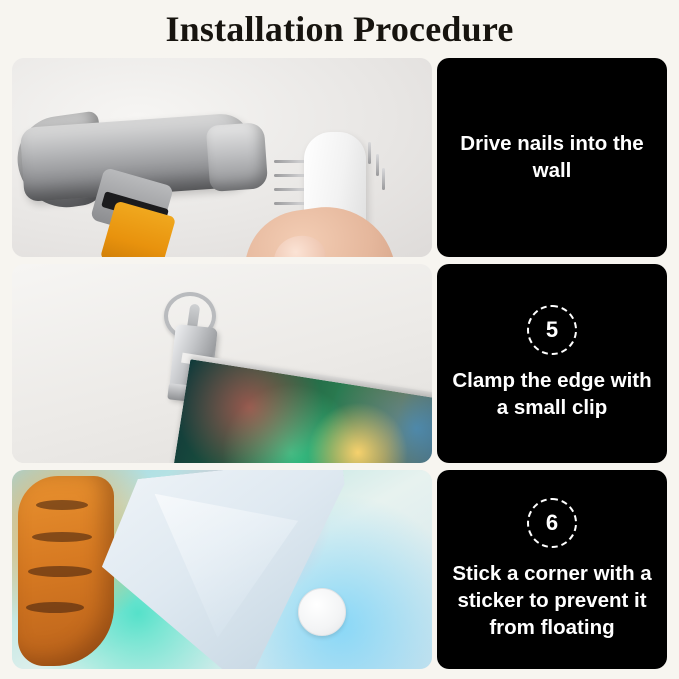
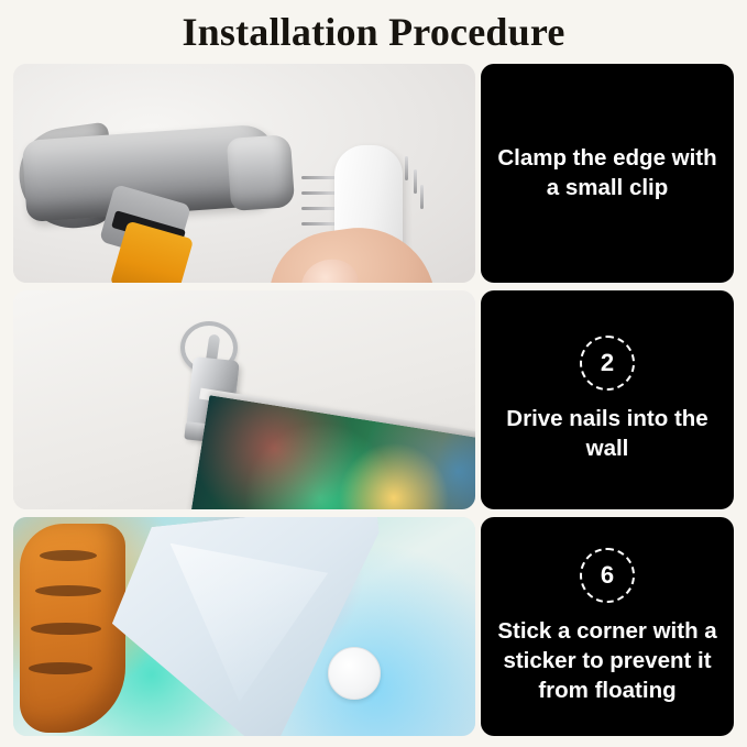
  Installation Procedure
- Drive nails into the wall
+ Clamp the edge with a small clip
- 5
+ 2
- Clamp the edge with a small clip
+ Drive nails into the wall
  6
  Stick a corner with a sticker to prevent it from floating
